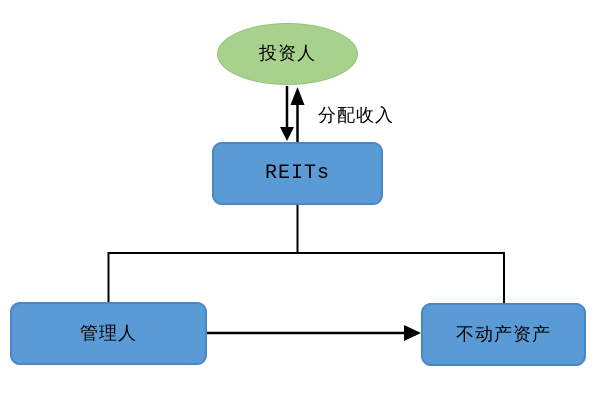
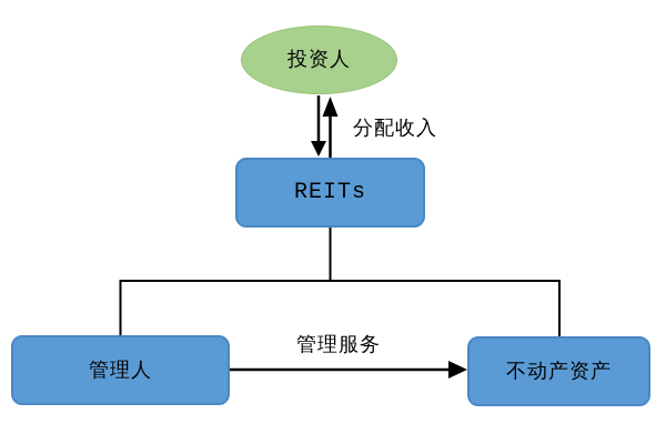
  投资人
  REITs
  管理人
  不动产资产
  分配收入
+ 管理服务
